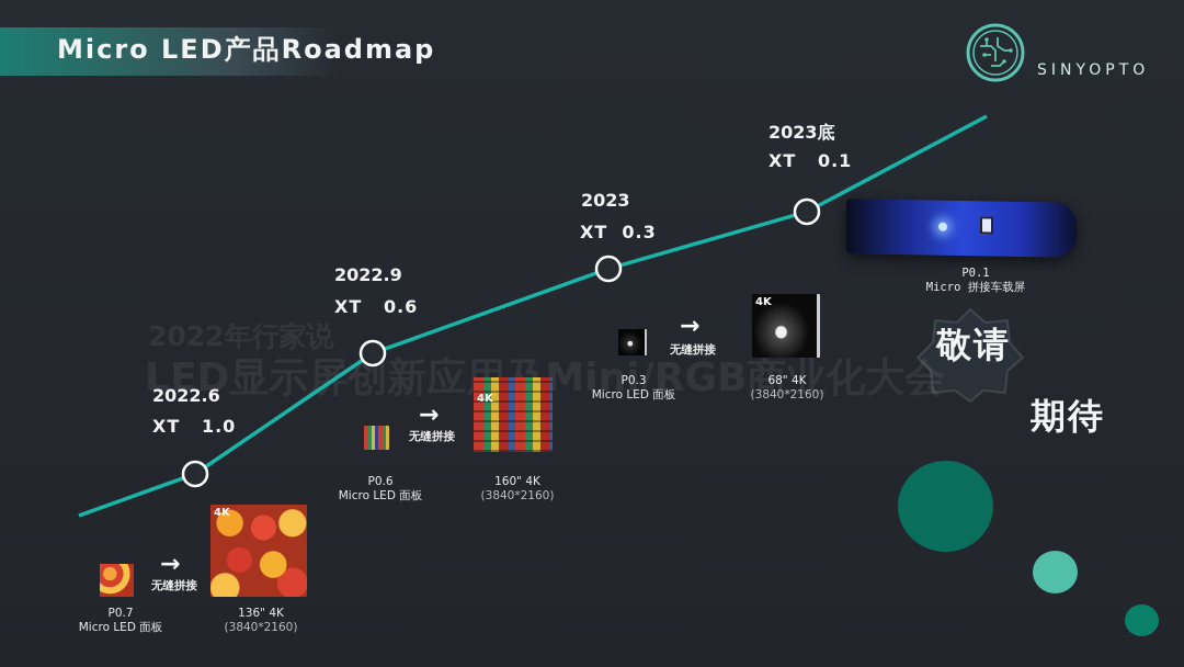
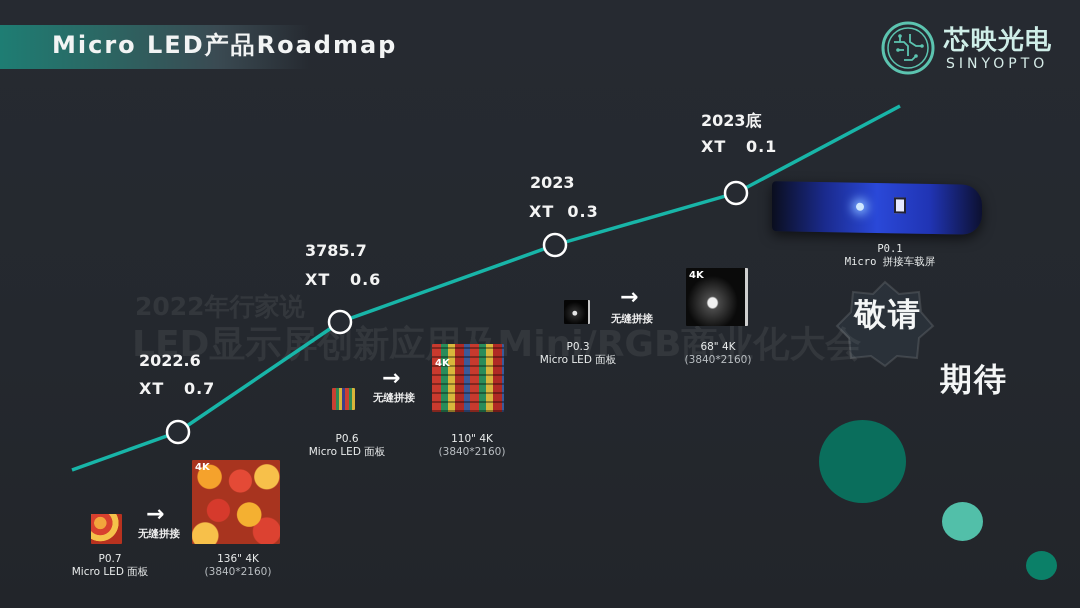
  Micro LED产品Roadmap
+ 芯映光电
  SINYOPTO
  LED显示屏创新应Mini/RGB商业化大会
  2022.6
- XT 1.0
+ XT 0.7
- 2022.9
+ 3785.7
  XT 0.6
  2023
  XT 0.3
  2023底
  XT 0.1
  →
  无缝拼接
  4K
  P0.7
  Micro LED 面板
  136" 4K
  (3840*2160)
  →
  无缝拼接
  4K
  P0.6
  Micro LED 面板
- 160" 4K
+ 110" 4K
  (3840*2160)
  →
  无缝拼接
  4K
  P0.3
  Micro LED 面板
  68" 4K
  (3840*2160)
  P0.1
  Micro 拼接车载屏
  敬请
  期待
